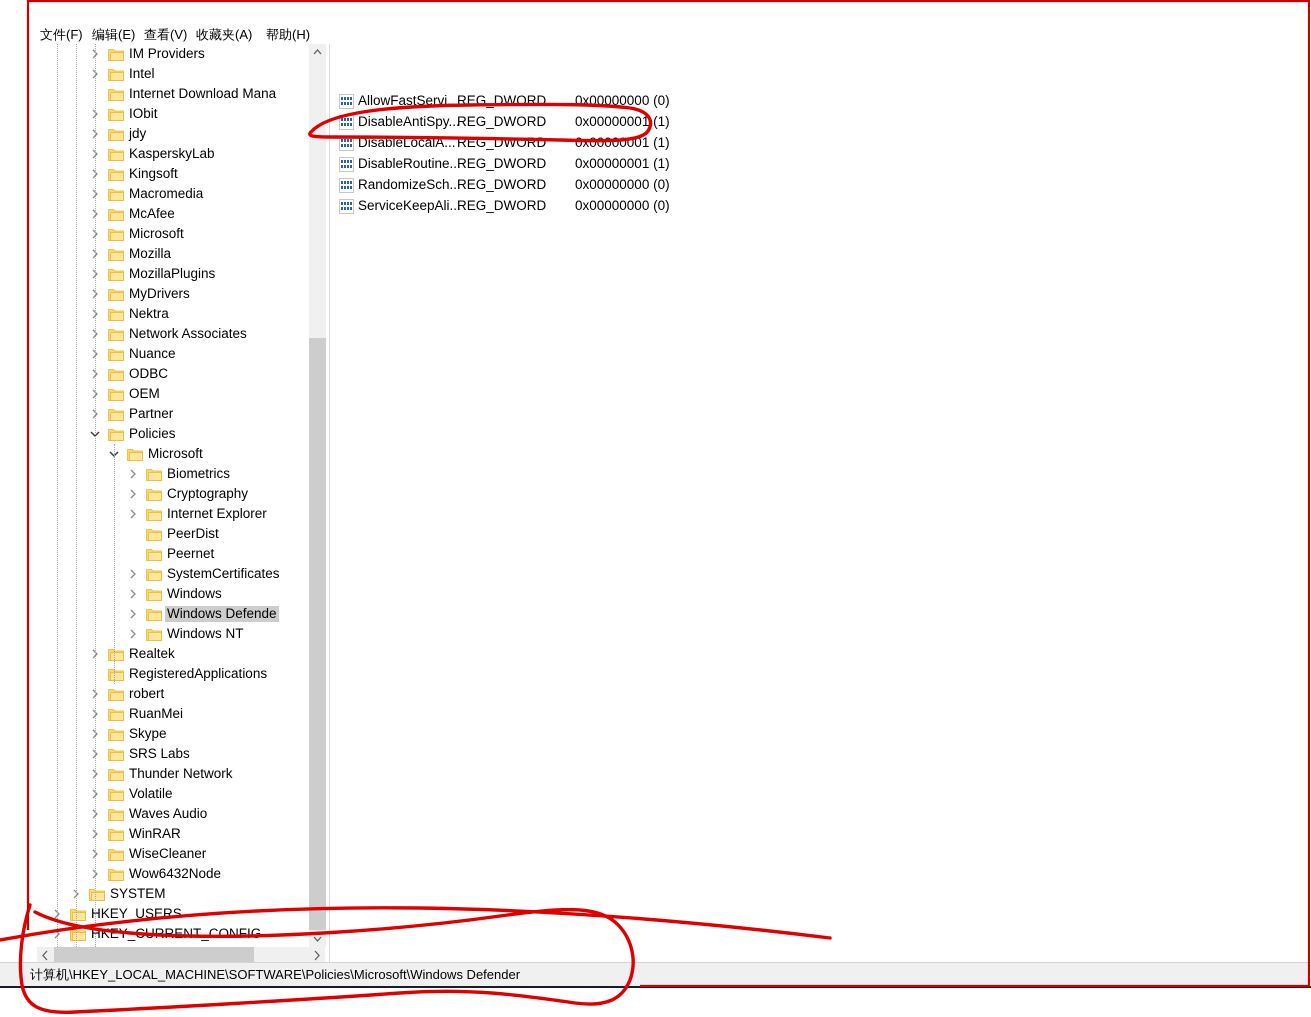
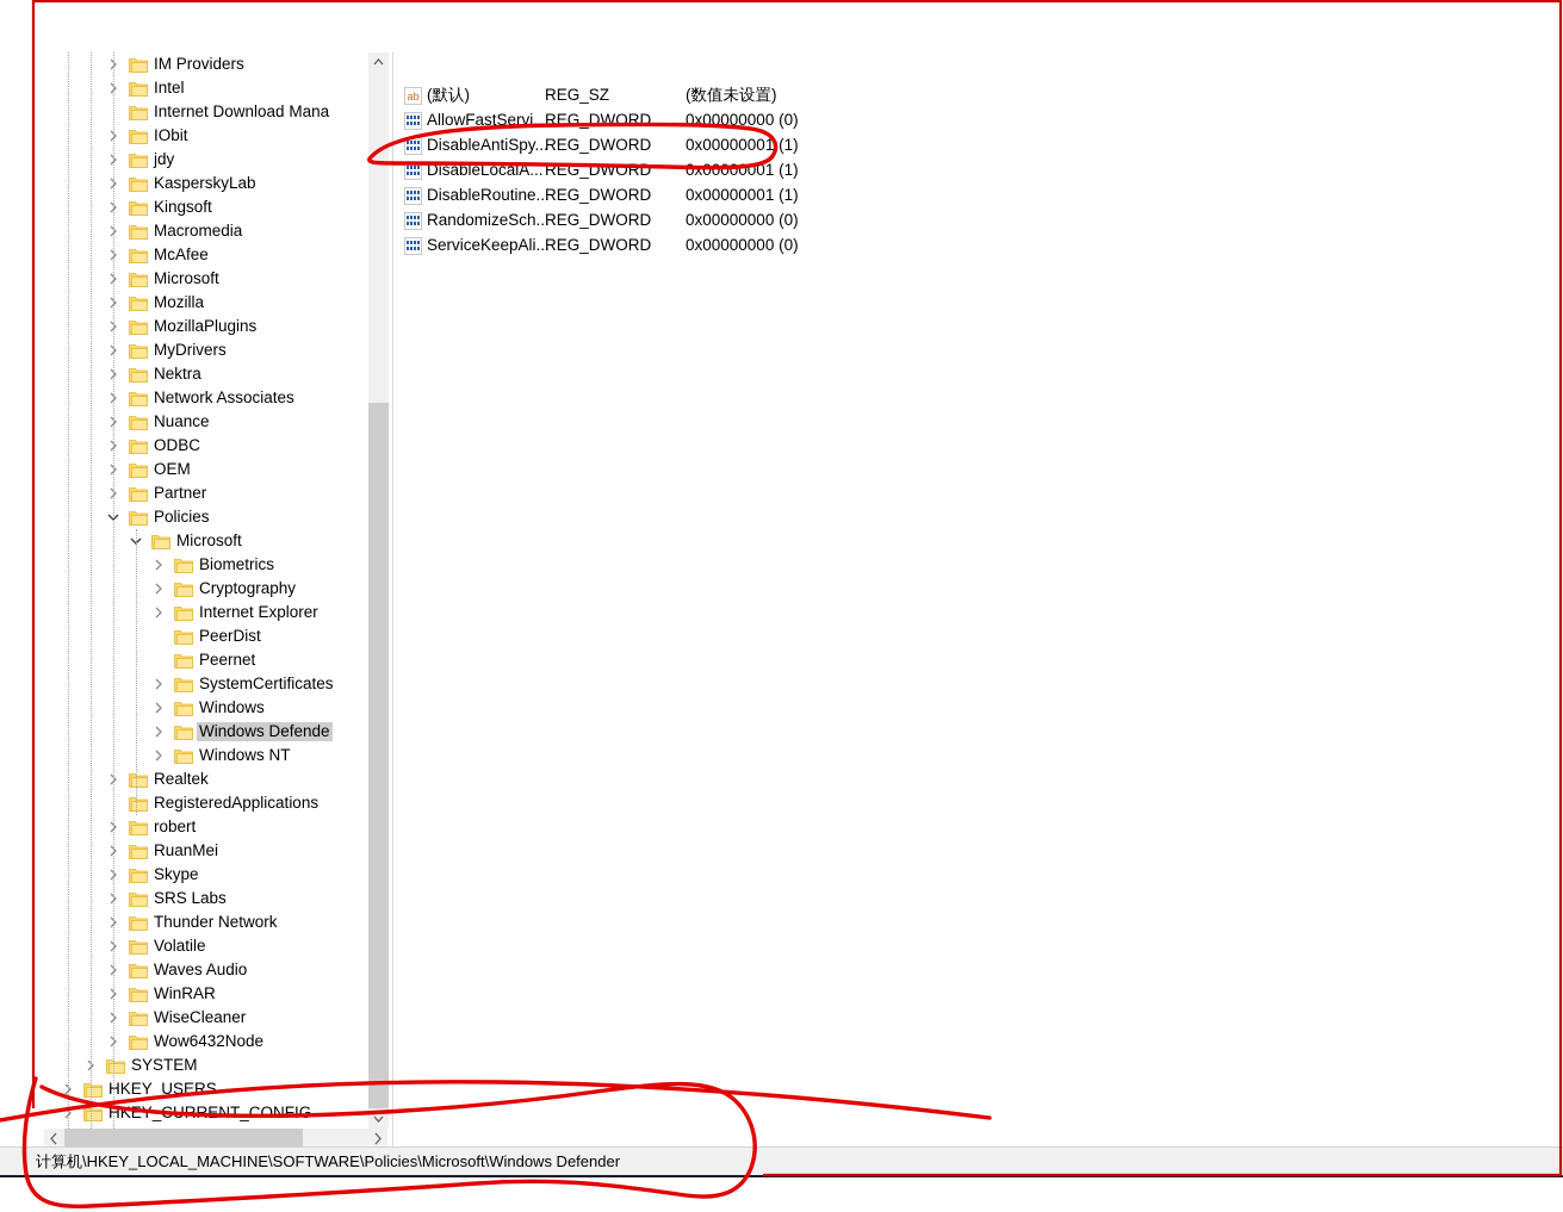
- 文件(F)
- 编辑(E)
- 查看(V)
- 收藏夹(A)
- 帮助(H)
  IM Providers
  Intel
  Internet Download Mana
  IObit
  jdy
  KasperskyLab
  Kingsoft
  Macromedia
  McAfee
  Microsoft
  Mozilla
  MozillaPlugins
  MyDrivers
  Nektra
  Network Associates
  Nuance
  ODBC
  OEM
  Partner
  Policies
  Microsoft
  Biometrics
  Cryptography
  Internet Explorer
  PeerDist
  Peernet
  SystemCertificates
  Windows
  Windows Defende
  Windows NT
  Realtek
  RegisteredApplications
  robert
  RuanMei
  Skype
  SRS Labs
  Thunder Network
  Volatile
  Waves Audio
  WinRAR
  WiseCleaner
  Wow6432Node
  SYSTEM
  HKEY_USERS
  HKERENT_CONFIG
+ ab
+ (默认)
+ REG_SZ
+ (数值未设置)
  AllowFastServi...
  REG_DWORD
  0x00000000 (0)
  DisableAntiSpy...
  REG_DWORD
  0x00000001 (1)
  DisableLocalA...
  REG_DWORD
  0x00000001 (1)
  DisableRoutine...
  REG_DWORD
  0x00000001 (1)
  RandomizeSch...
  REG_DWORD
  0x00000000 (0)
  ServiceKeepAli...
  REG_DWORD
  0x00000000 (0)
  计算机\HKEY_LOCAL_MACHINE\SOFTWARE\Policies\Microsoft\Windows Defender
